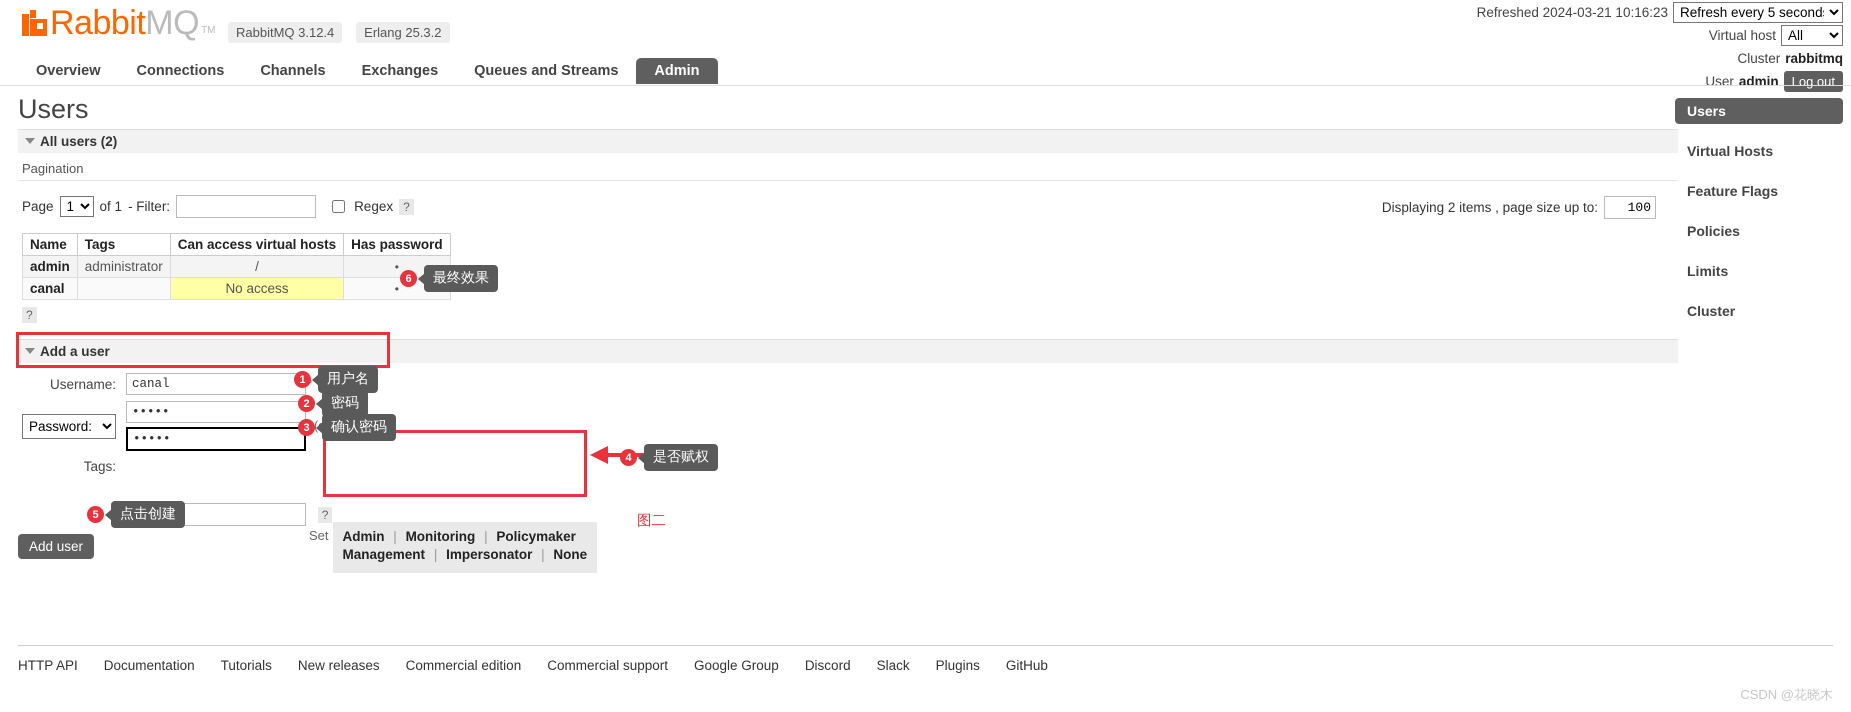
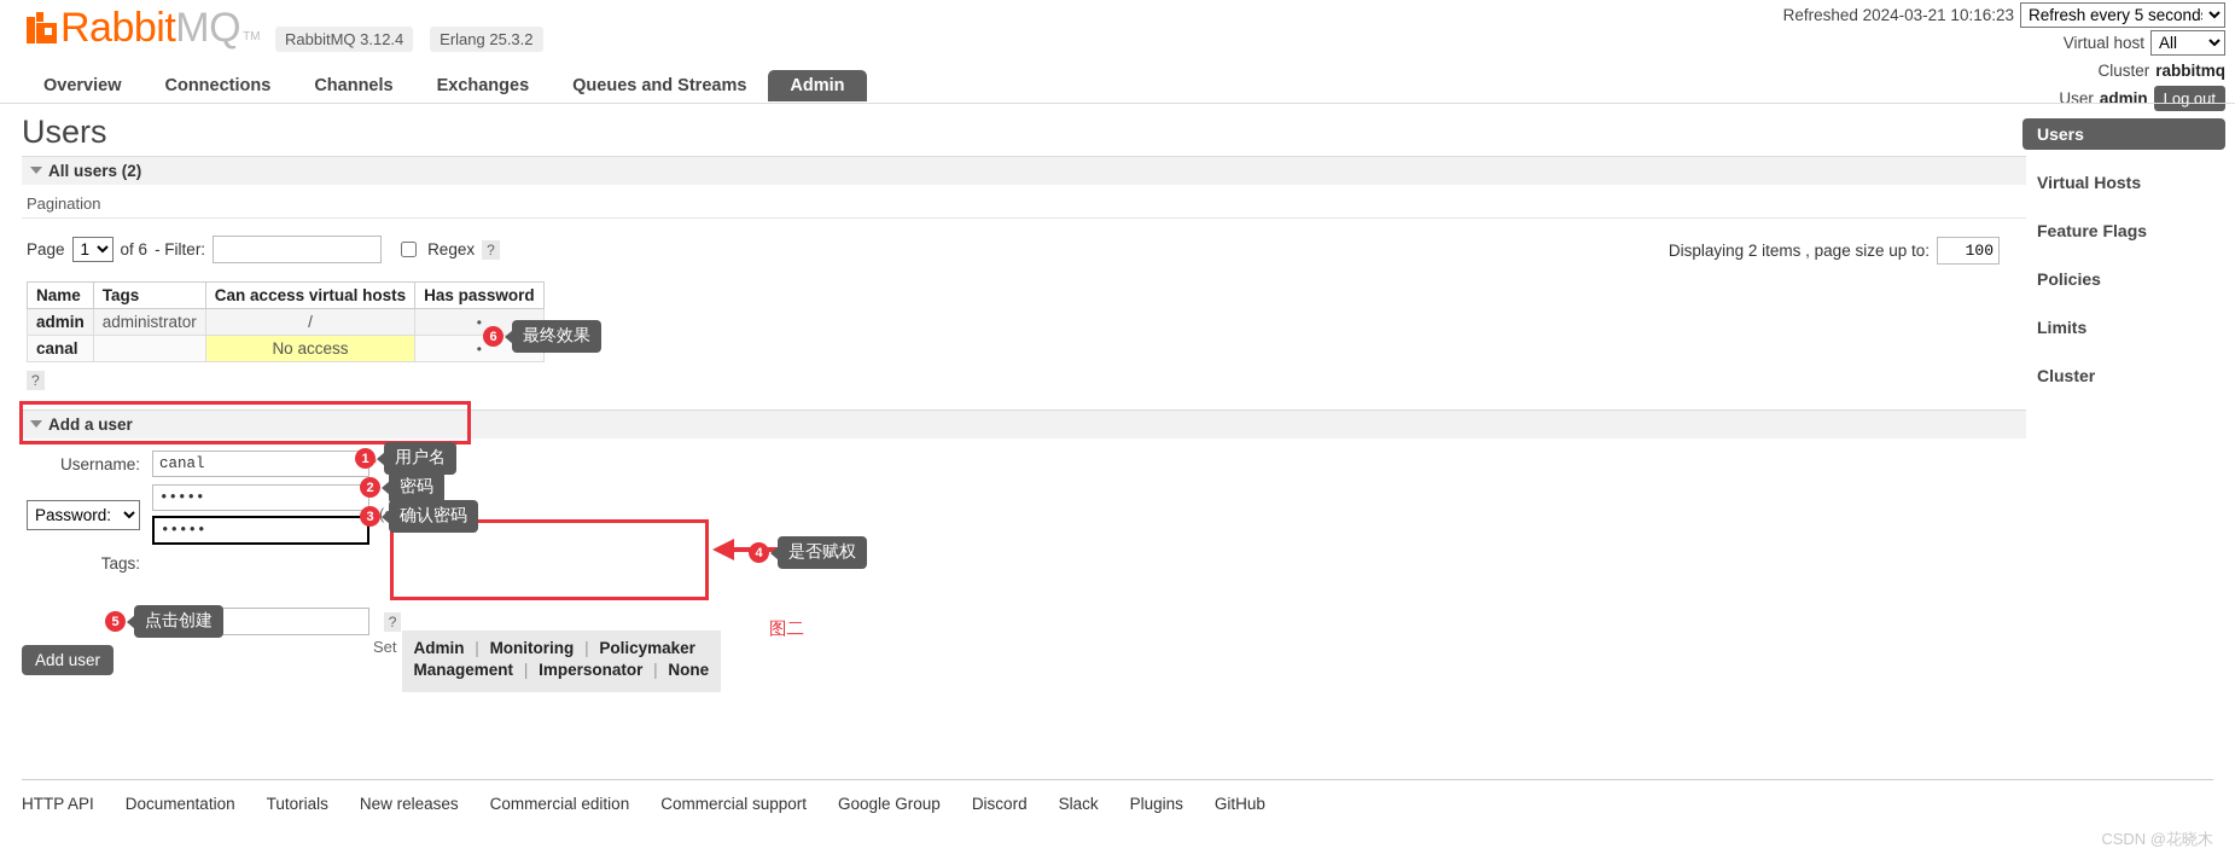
  Rabbit
  MQ
  TM
  RabbitMQ 3.12.4 Erlang 25.3.2
  Refreshed 2024-03-21 10:16:23
  Refresh every 5 second
  Virtual host
  All
  Cluster
  rabbitmq
  User
  admin
  Log out
  Overview
  Connections
  Channels
  Exchanges
  Queues and Streams
  Admin
  Users
  All users (2)
  Pagination
  Page
  1
- of 1
+ of 6
  - Filter:
  Regex
  ?
  Displaying 2 items , page size up to:
  100
  Name	Tags	Can access virtual hosts	Has password
  admin	administrator	/	•
  canal		No access	•
  ?
  Add a user
  Username:
  canal
  *
  Password:
  ••••• •••••
  Tags:
  ?
  Add user
  Set
  Admin | Monitoring | Policymaker
  Management | Impersonator | None
  Users
  Virtual Hosts
  Feature Flags
  Policies
  Limits
  Cluster
  HTTP API
  Documentation
  Tutorials
  New releases
  Commercial edition
  Commercial support
  Google Group
  Discord
  Slack
  Plugins
  GitHub
  CSDN @花晓木
  6
  最终效果
  1
  用户名
  2
  密码
  3
  确认密码
  4
  是否赋权
  5
  点击创建
  图二
